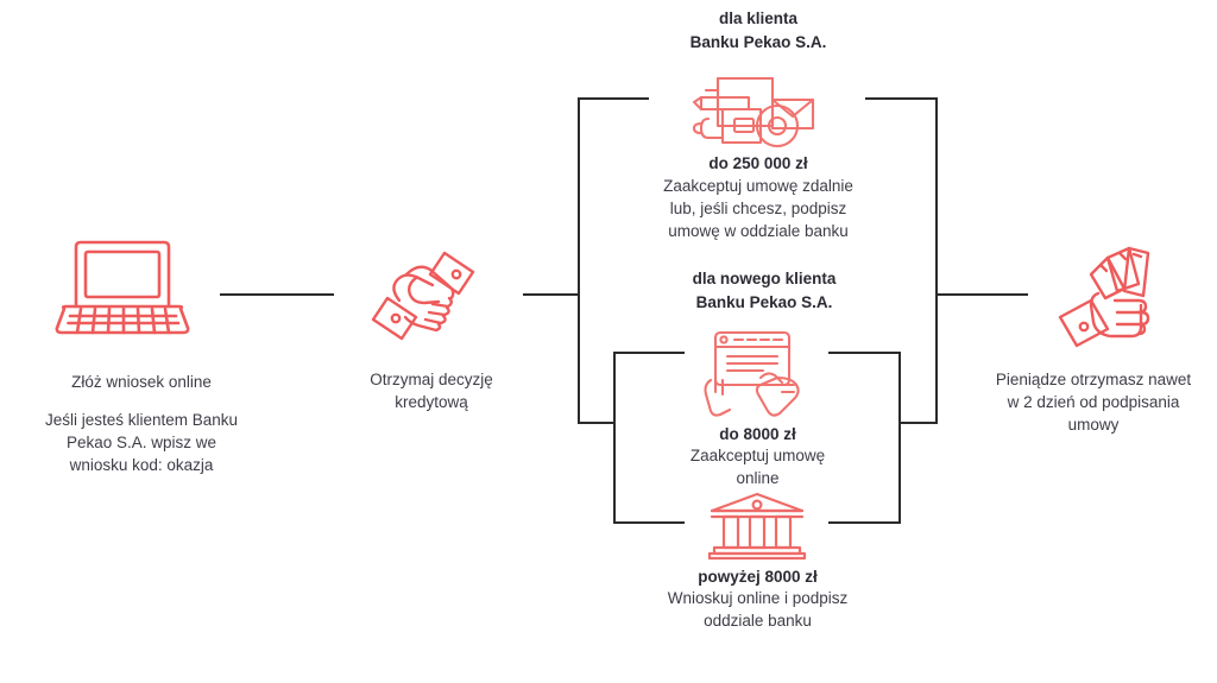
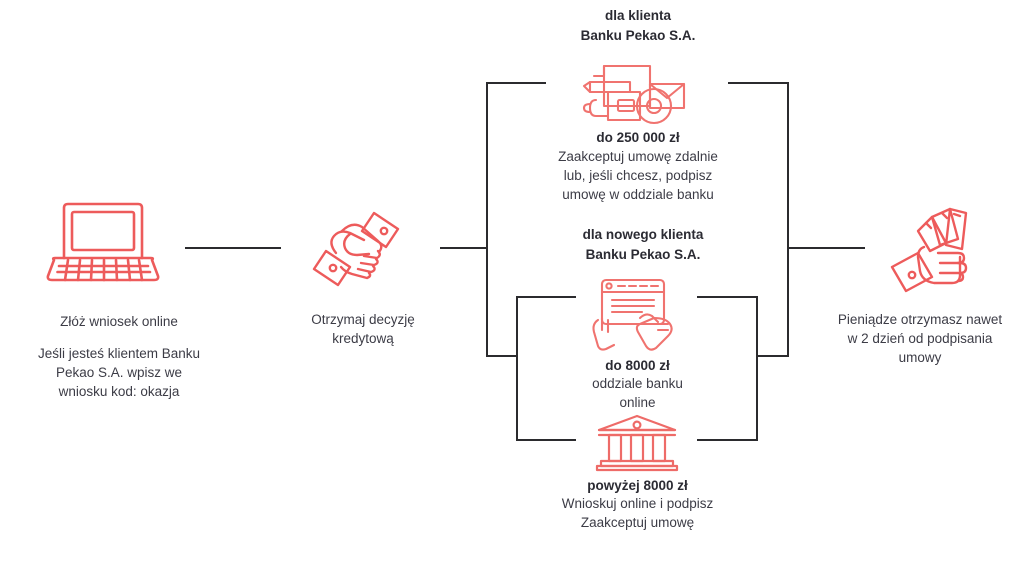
  Złóż wniosek online
  Jeśli jesteś klientem Banku
  Pekao S.A. wpisz we
  wniosku kod: okazja
  Otrzymaj decyzję
  kredytową
  dla klienta
  Banku Pekao S.A.
  do 250 000 zł
  Zaakceptuj umowę zdalnie
  lub, jeśli chcesz, podpisz
  umowę w oddziale banku
  dla nowego klienta
  Banku Pekao S.A.
  do 8000 zł
- Zaakceptuj umowę
+ oddziale banku
  online
  powyżej 8000 zł
  Wnioskuj online i podpisz
- oddziale banku
+ Zaakceptuj umowę
  Pieniądze otrzymasz nawet
  w 2 dzień od podpisania
  umowy
